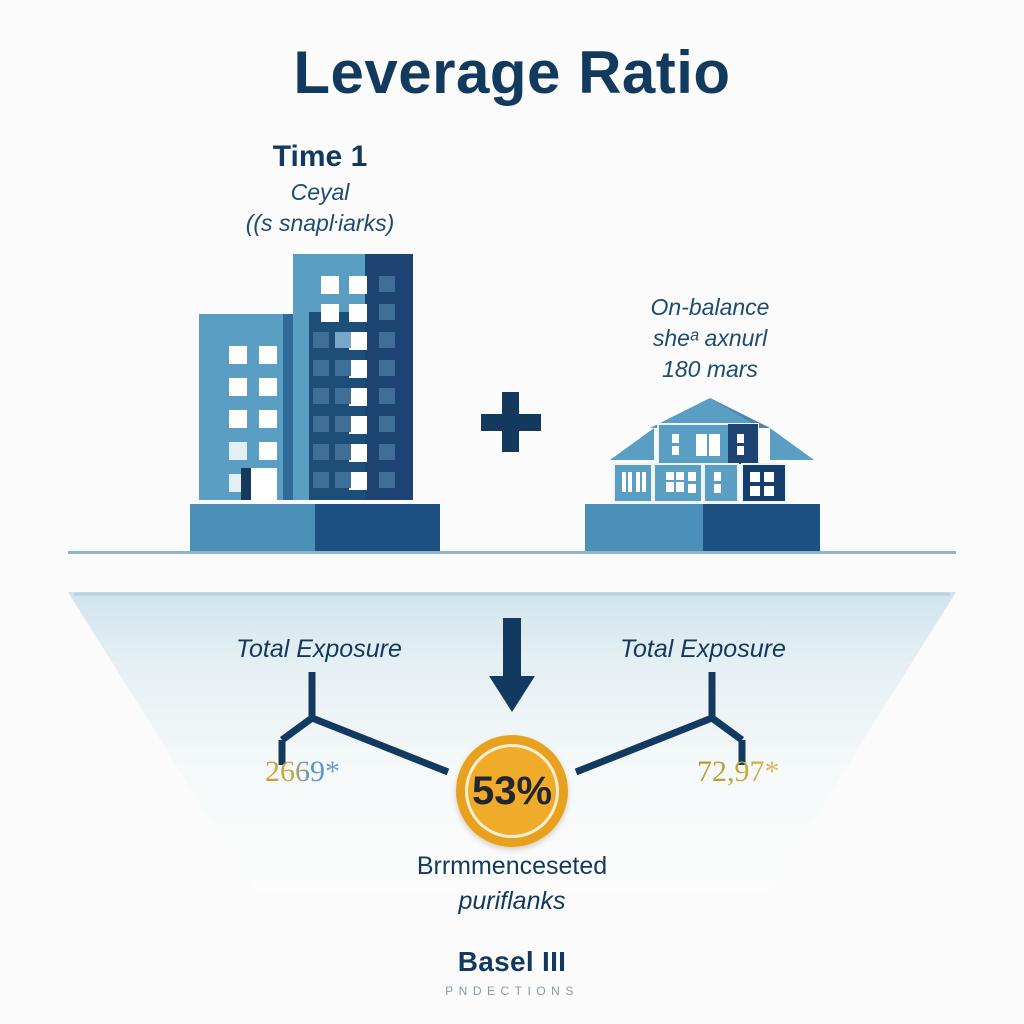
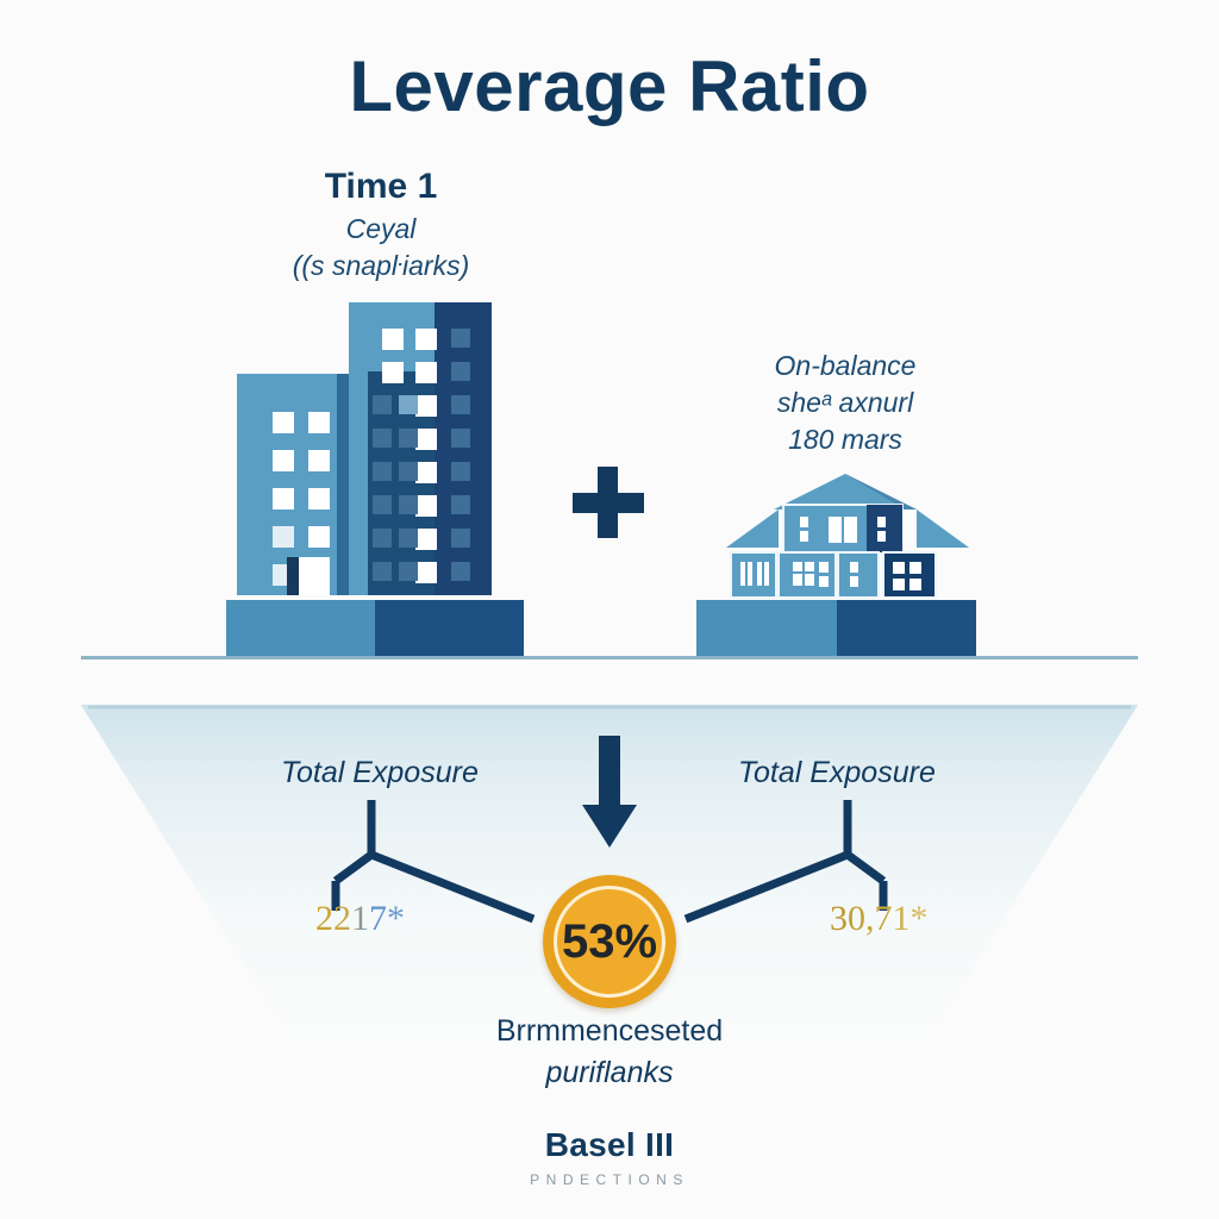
  Leverage Ratio
  Time 1
  Ceyal
  ((s snapŀiarks)
  On-balance
  sheᵃ axnurl
  180 mars
  Total Exposure
  Total Exposure
- 2669*
+ 2217*
- 72,97*
+ 30,71*
  53%
  Brrmmenceseted
  puriflanks
  Basel III
  PNDECTIONS
